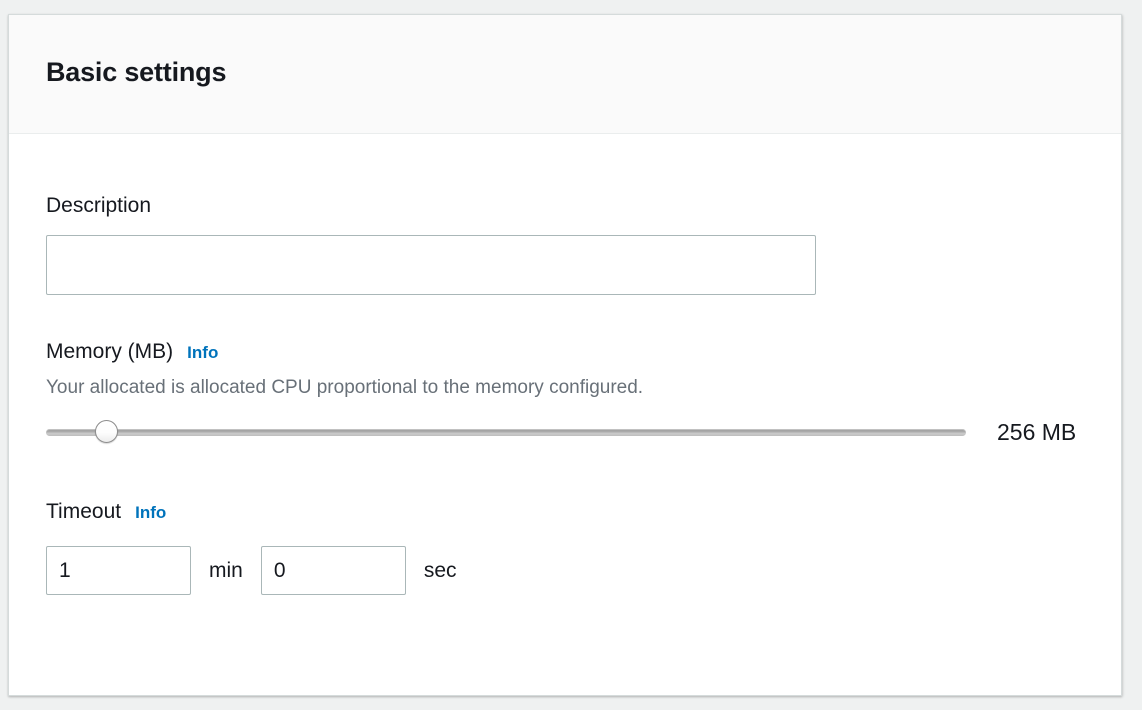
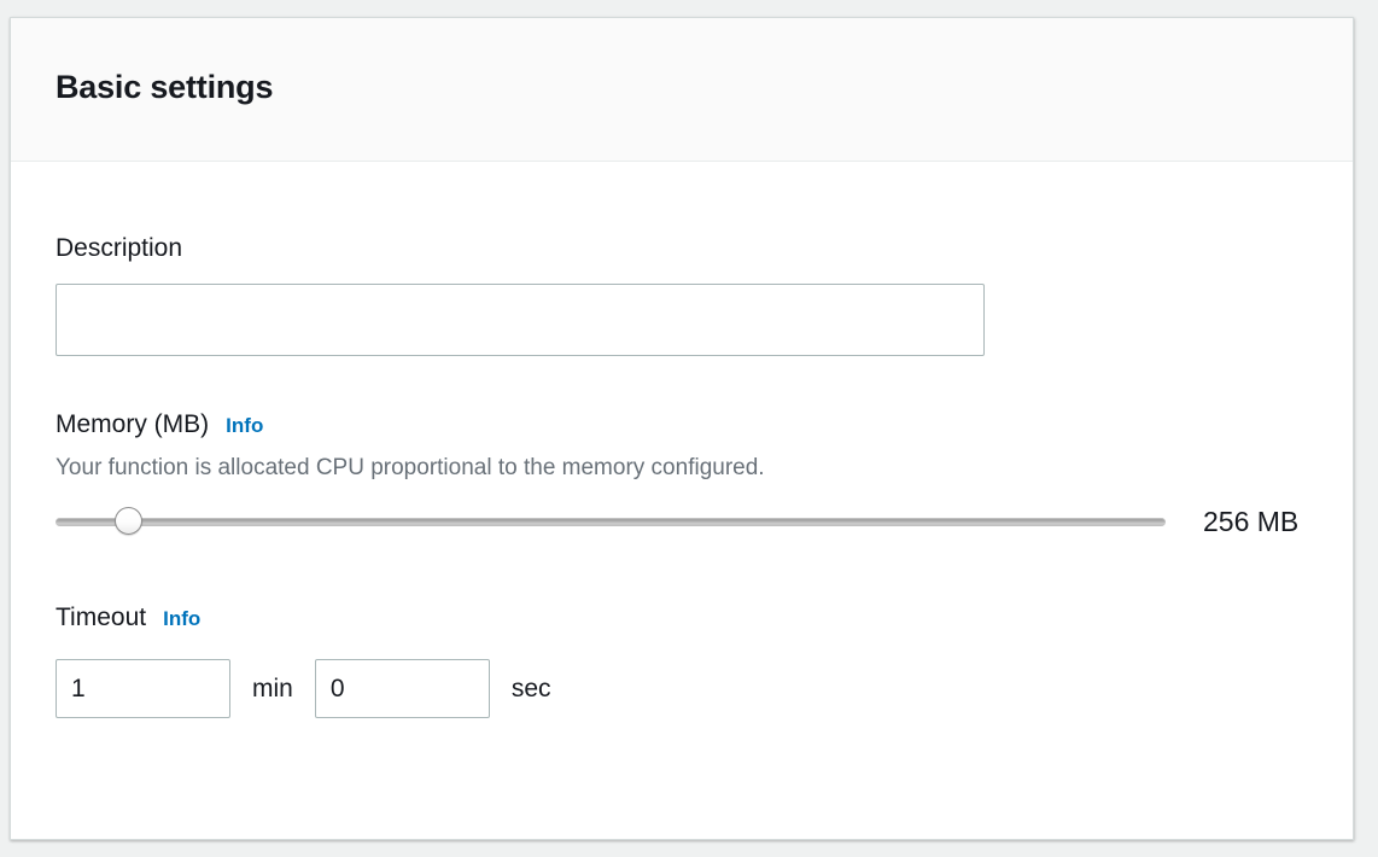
  Basic settings
  Description
  Memory (MB)
  Info
- Your allocated is allocated CPU proportional to the memory configured.
+ Your function is allocated CPU proportional to the memory configured.
  256 MB
  Timeout
  Info
  1
  min
  0
  sec
